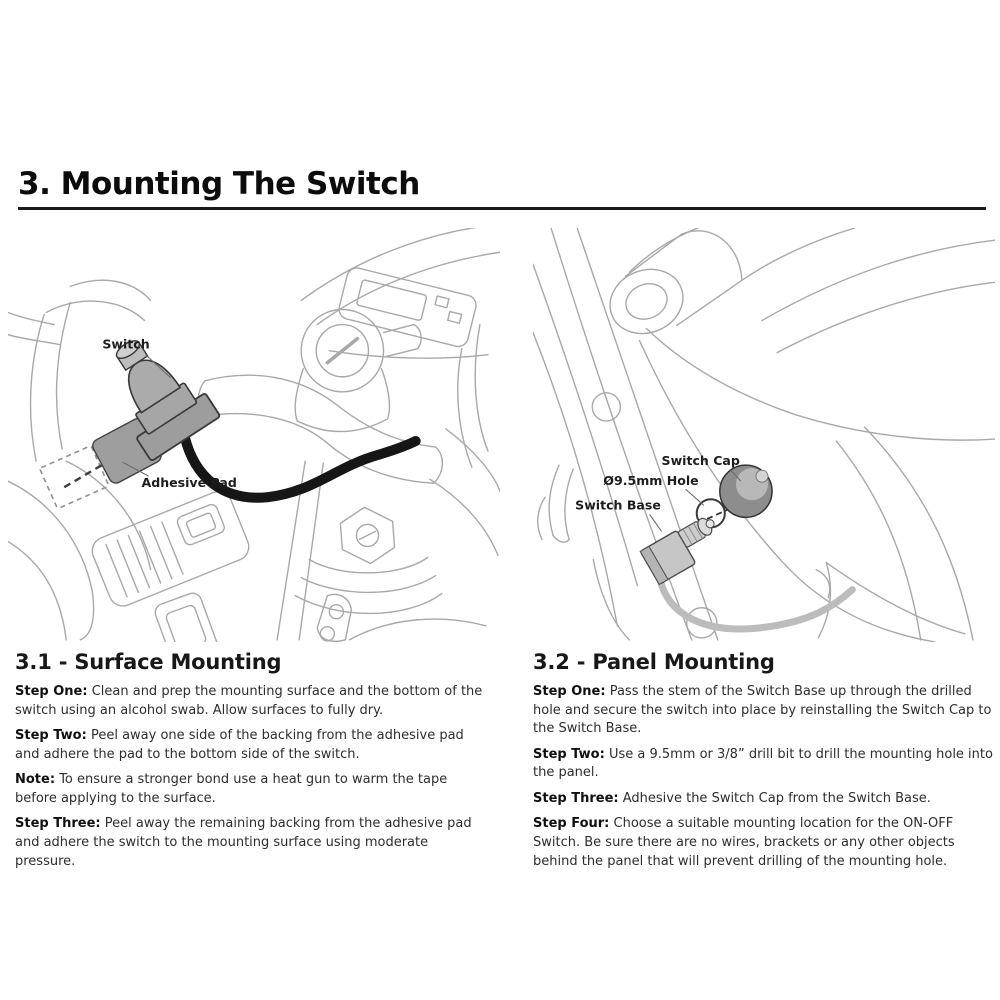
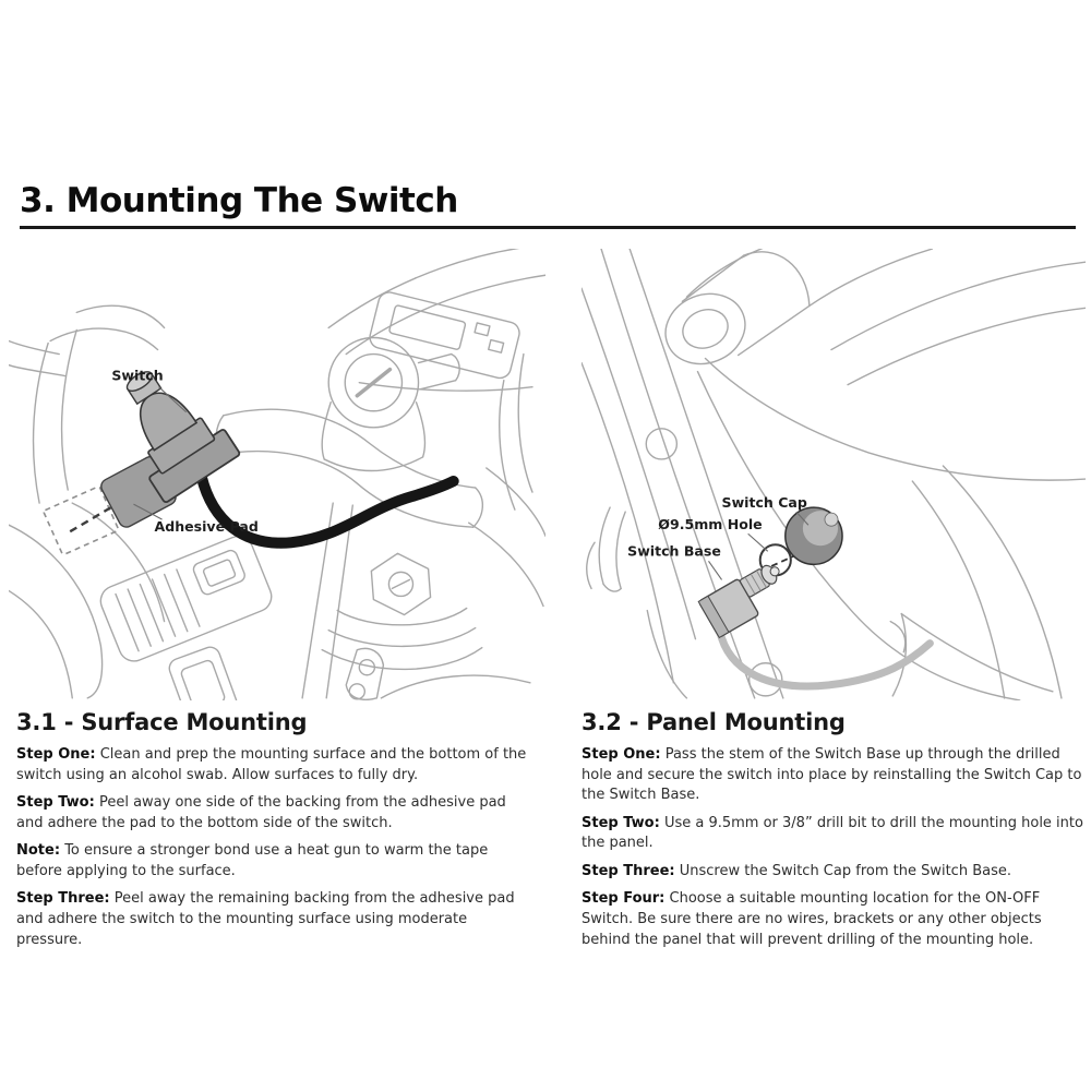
  3. Mounting The Switch
  Switch
  Adhesive Pad
  Switch Cap
  Ø9.5mm Hole
  Switch Base
  3.1 - Surface Mounting
  Step One: Clean and prep the mounting surface and the bottom of the switch using an alcohol swab. Allow surfaces to fully dry.
  Step Two: Peel away one side of the backing from the adhesive pad and adhere the pad to the bottom side of the switch.
  Note: To ensure a stronger bond use a heat gun to warm the tape before applying to the surface.
  Step Three: Peel away the remaining backing from the adhesive pad and adhere the switch to the mounting surface using moderate pressure.
  3.2 - Panel Mounting
  Step One: Pass the stem of the Switch Base up through the drilled hole and secure the switch into place by reinstalling the Switch Cap to the Switch Base.
  Step Two: Use a 9.5mm or 3/8” drill bit to drill the mounting hole into the panel.
- Step Three: Adhesive the Switch Cap from the Switch Base.
+ Step Three: Unscrew the Switch Cap from the Switch Base.
  Step Four: Choose a suitable mounting location for the ON-OFF Switch. Be sure there are no wires, brackets or any other objects behind the panel that will prevent drilling of the mounting hole.
